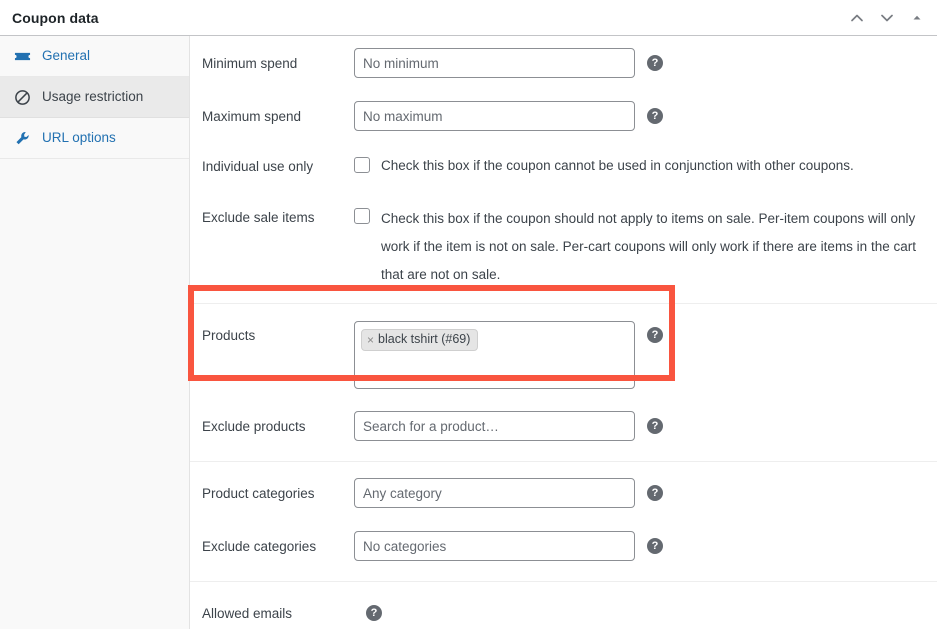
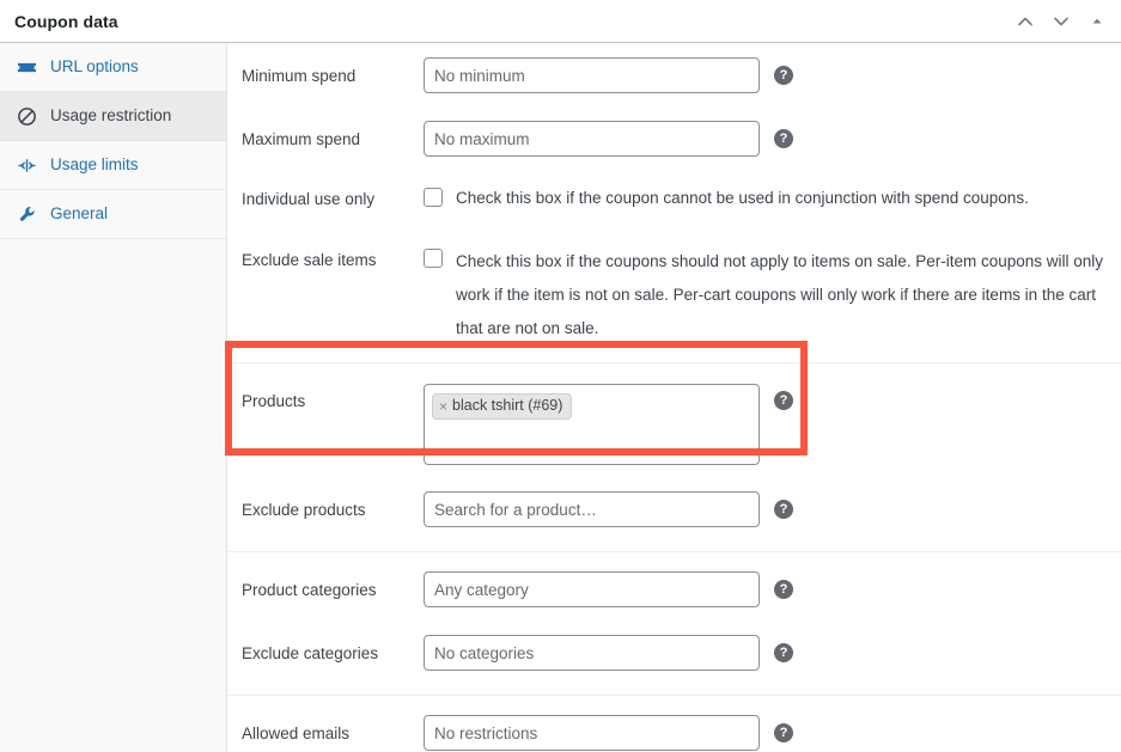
  Coupon data
- General
+ URL options
  Usage restriction
+ Usage limits
- URL options
+ General
  Minimum spend
  No minimum
  ?
  Maximum spend
  No maximum
  ?
  Individual use only
- Check this box if the coupon cannot be used in conjunction with other coupons.
+ Check this box if the coupon cannot be used in conjunction with spend coupons.
  Exclude sale items
- Check this box if the coupon should not apply to items on sale. Per-item coupons will only work if the item is not on sale. Per-cart coupons will only work if there are items in the cart that are not on sale.
+ Check this box if the coupons should not apply to items on sale. Per-item coupons will only work if the item is not on sale. Per-cart coupons will only work if there are items in the cart that are not on sale.
  Products
  ×
  black tshirt (#69)
  ?
  Exclude products
  Search for a product…
  ?
  Product categories
  Any category
  ?
  Exclude categories
  No categories
  ?
  Allowed emails
+ No restrictions
  ?
